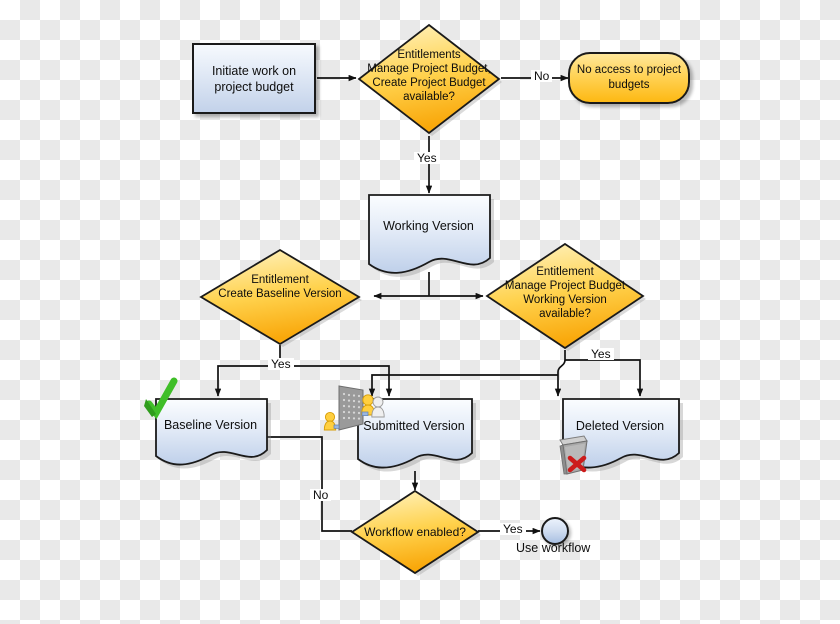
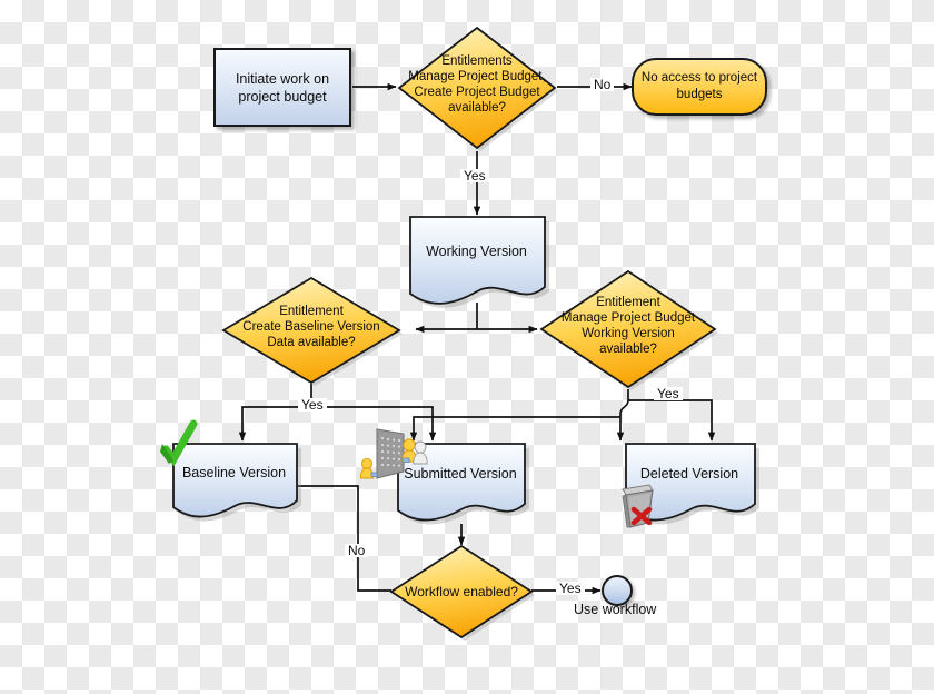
  Initiate work on
  project budget
  Entitlements
  Manage Project Budget,
  Create Project Budget
  available?
  No access to project
  budgets
  Working Version
  Entitlement
  Create Baseline Version
+ Data available?
  Entitlement
  Manage Project Budget
  Working Version
  available?
  Baseline Version
  Submitted Version
  Deleted Version
  Workflow enabled?
  Use workflow
  No
  Yes
  Yes
  Yes
  No
  Yes
